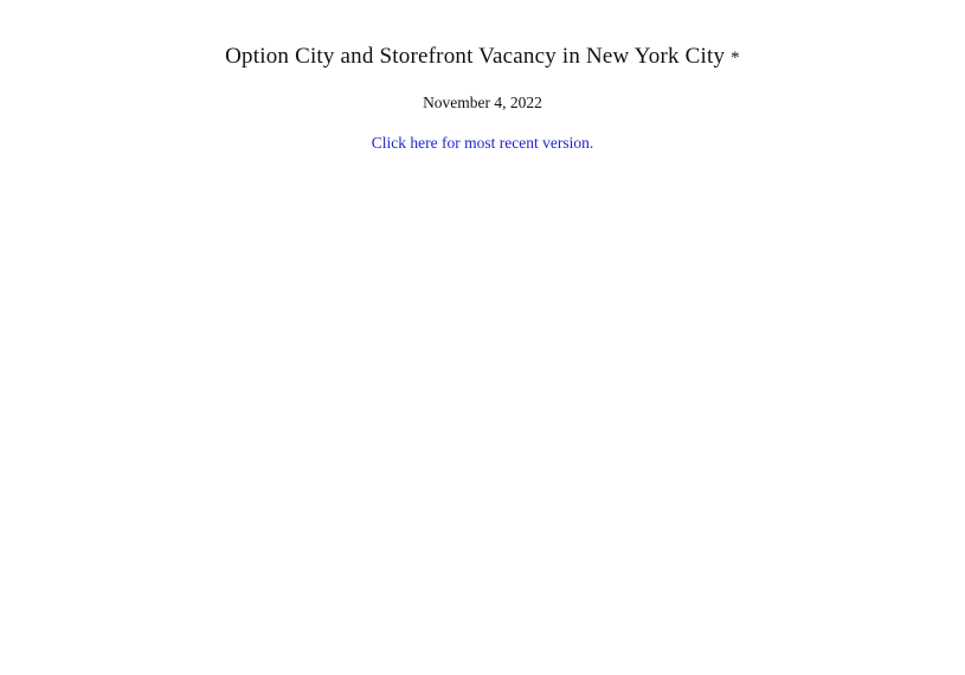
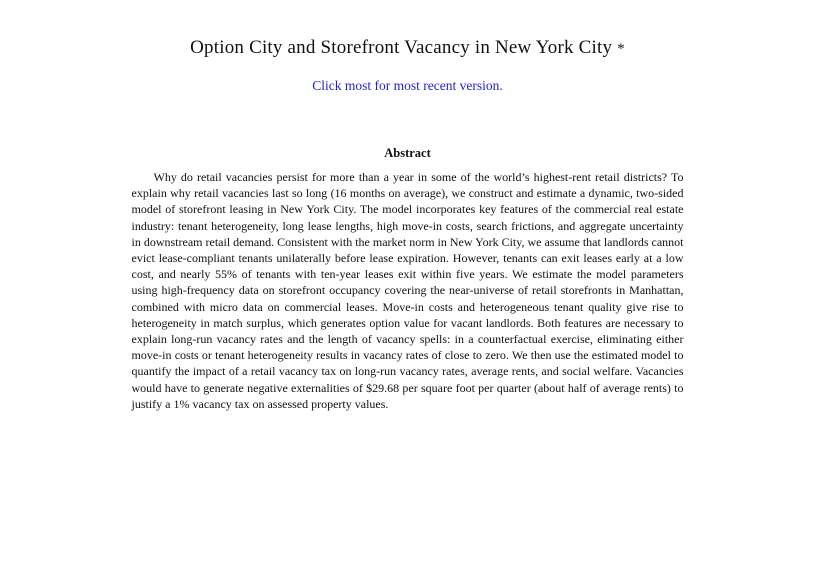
  Option City and Storefront Vacancy in New York City *
- November 4, 2022
- Click here for most recent version.
+ Click most for most recent version.
+ Abstract
+ Why do retail vacancies persist for more than a year in some of the world’s highest-rent retail districts? To explain why retail vacancies last so long (16 months on average), we construct and estimate a dynamic, two-sided model of storefront leasing in New York City. The model incorporates key features of the commercial real estate industry: tenant heterogeneity, long lease lengths, high move-in costs, search frictions, and aggregate uncertainty in downstream retail demand. Consistent with the market norm in New York City, we assume that landlords cannot evict lease-compliant tenants unilaterally before lease expiration. However, tenants can exit leases early at a low cost, and nearly 55% of tenants with ten-year leases exit within five years. We estimate the model parameters using high-frequency data on storefront occupancy covering the near-universe of retail storefronts in Manhattan, combined with micro data on commercial leases. Move-in costs and heterogeneous tenant quality give rise to heterogeneity in match surplus, which generates option value for vacant landlords. Both features are necessary to explain long-run vacancy rates and the length of vacancy spells: in a counterfactual exercise, eliminating either move-in costs or tenant heterogeneity results in vacancy rates of close to zero. We then use the estimated model to quantify the impact of a retail vacancy tax on long-run vacancy rates, average rents, and social welfare. Vacancies would have to generate negative externalities of $29.68 per square foot per quarter (about half of average rents) to justify a 1% vacancy tax on assessed property values.
